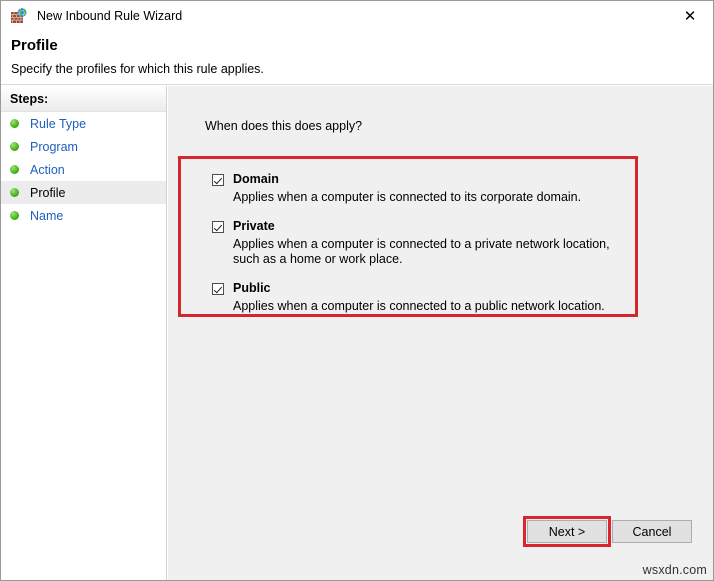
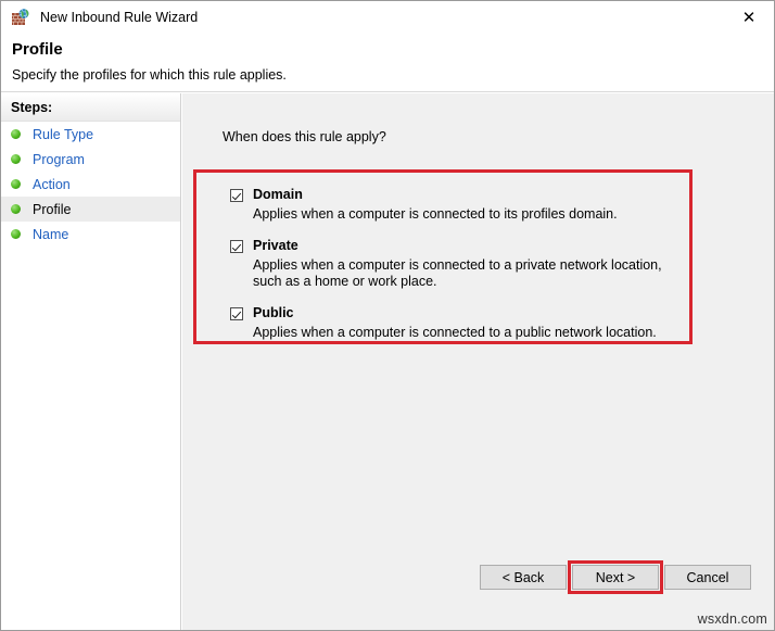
  New Inbound Rule Wizard
  ✕
  Profile
  Specify the profiles for which this rule applies.
  Steps:
  Rule Type
  Program
  Action
  Profile
  Name
- When does this does apply?
+ When does this rule apply?
  Domain
- Applies when a computer is connected to its corporate domain.
+ Applies when a computer is connected to its profiles domain.
  Private
  Applies when a computer is connected to a private network location, such as a home or work place.
  Public
  Applies when a computer is connected to a public network location.
+ < Back
  Next >
  Cancel
  wsxdn.com
